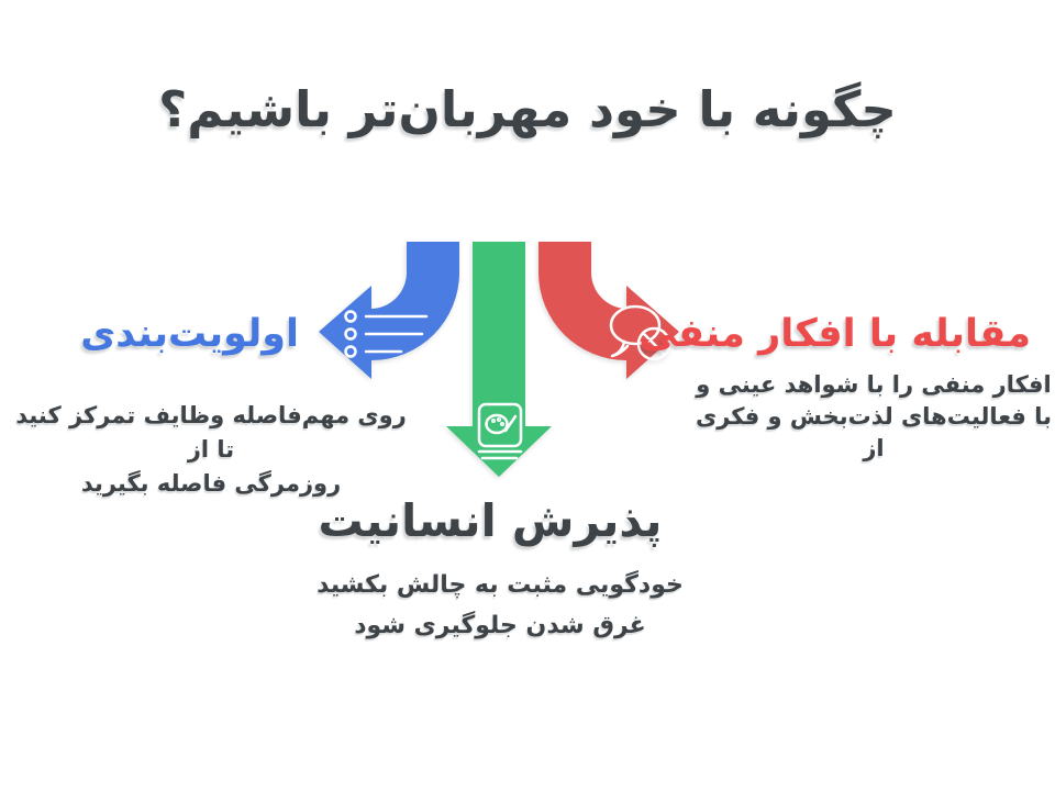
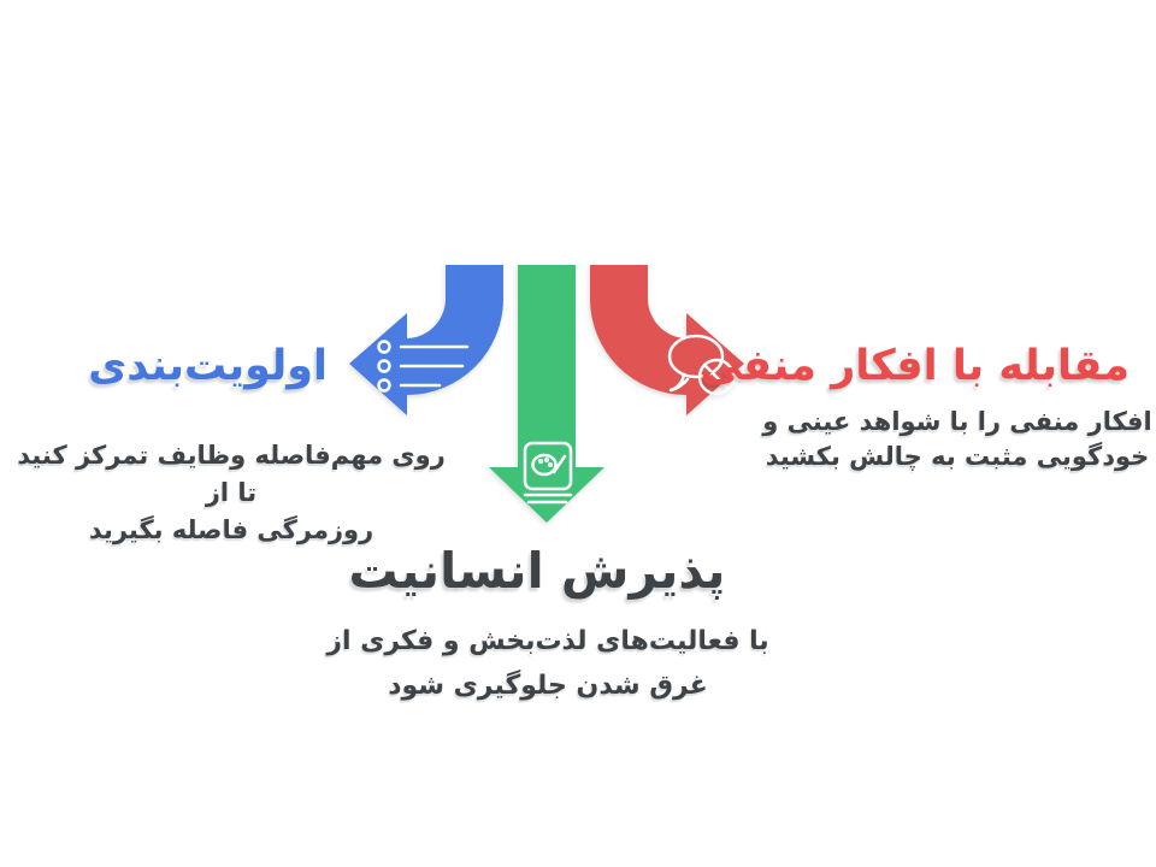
- چگونه با خود مهربان‌تر باشیم؟
  اولویت‌بندی
  روی مهم‌فاصله وظایف تمرکز کنید تا از
  روزمرگی فاصله بگیرید
  مقابله با افکار منفی
  افکار منفی را با شواهد عینی و
- با فعالیت‌های لذت‌بخش و فکری از
+ خودگویی مثبت به چالش بکشید
  پذیرش انسانیت
- خودگویی مثبت به چالش بکشید
+ با فعالیت‌های لذت‌بخش و فکری از
  غرق شدن جلوگیری شود
